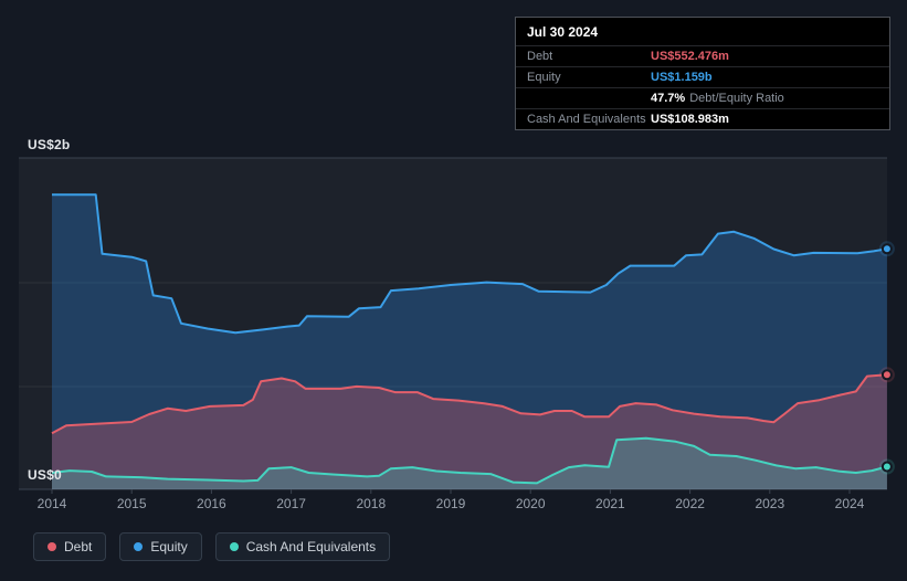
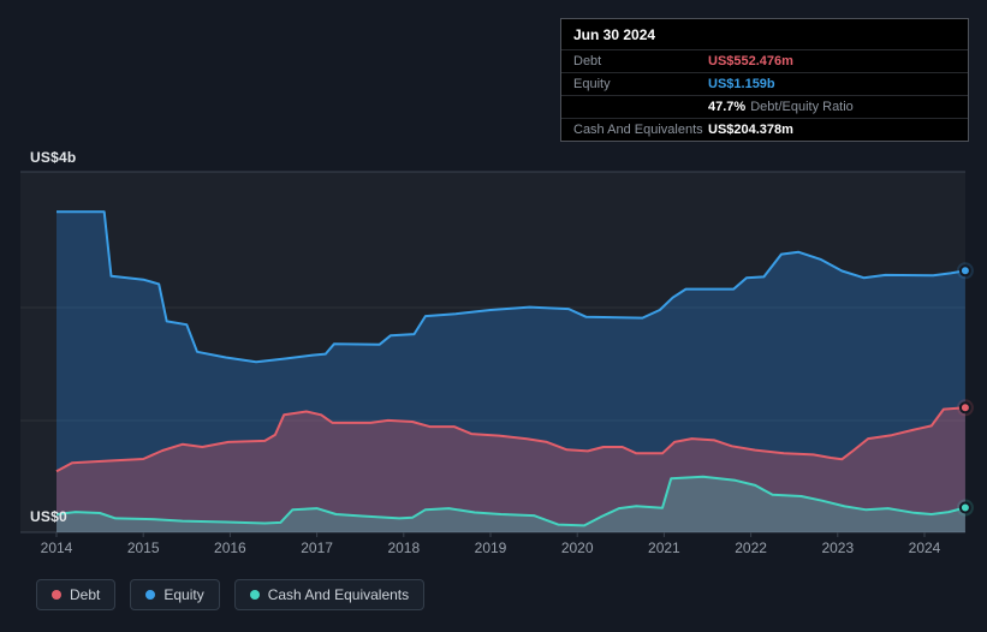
- US$2b
+ US$4b
  US$0
  2014
  2015
  2016
  2017
  2018
  2019
  2020
  2021
  2022
  2023
  2024
- Jul 30 2024
+ Jun 30 2024
  Debt
  US$552.476m
  Equity
  US$1.159b
  47.7%
  Debt/Equity Ratio
  Cash And Equivalents
- US$108.983m
+ US$204.378m
  Debt
  Equity
  Cash And Equivalents
